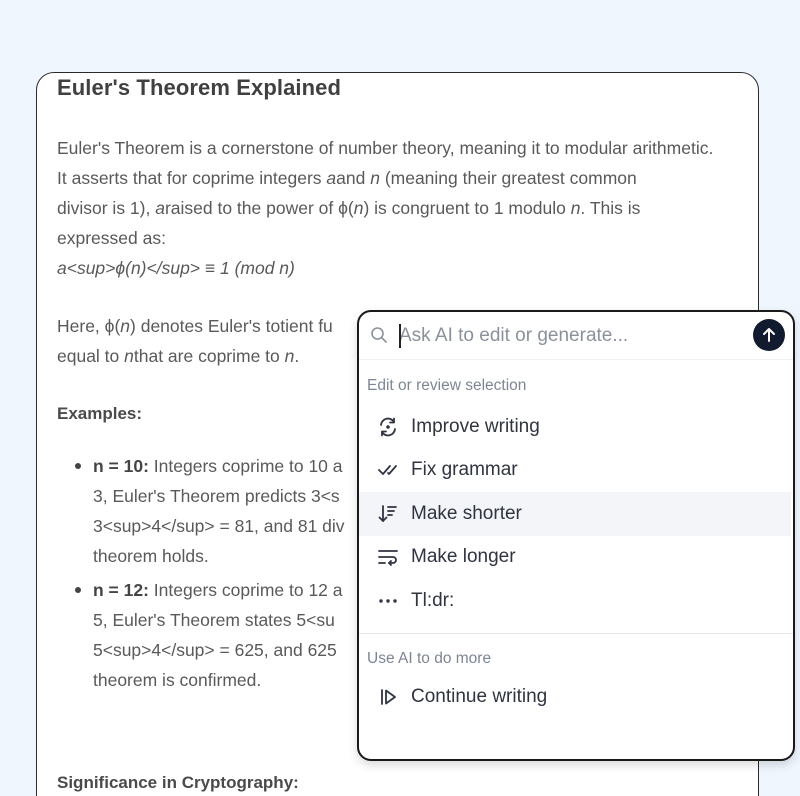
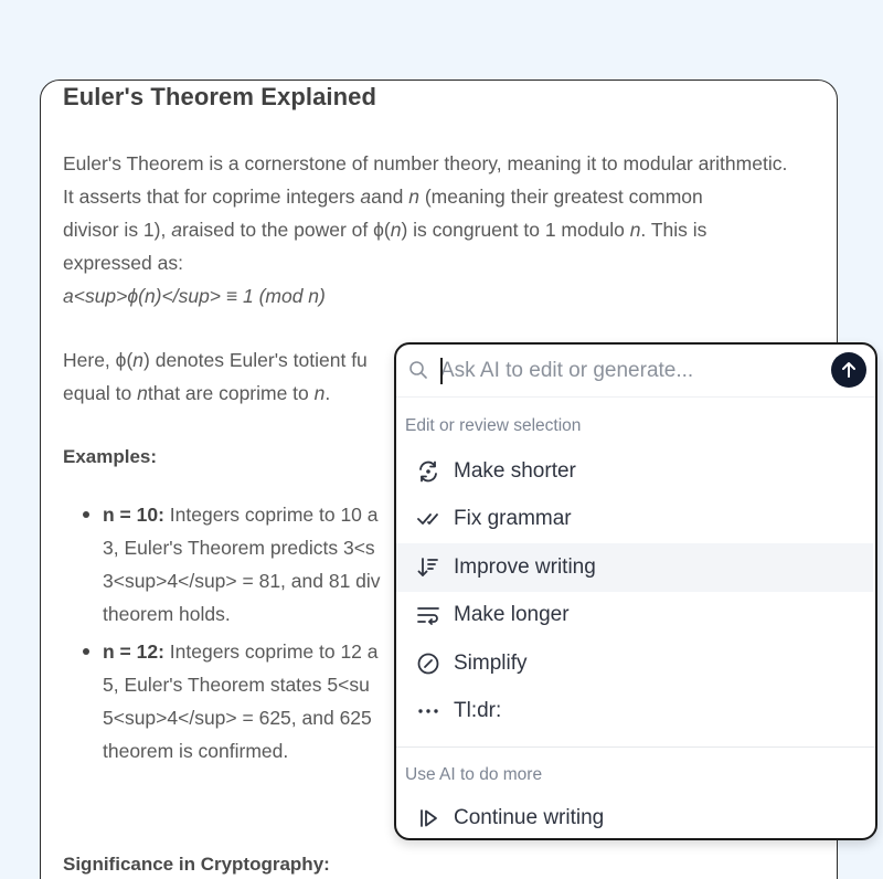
  Euler's Theorem Explained
  Euler's Theorem is a cornerstone of number theory, meaning it to modular arithmetic.
  It asserts that for coprime integers aand n (meaning their greatest common
  divisor is 1), araised to the power of ϕ(n) is congruent to 1 modulo n. This is
  expressed as:
  a<sup>ϕ(n)</sup> ≡ 1 (mod n)
  Here, ϕ(n) denotes Euler's totient fu
  equal to nthat are coprime to n.
  Examples:
  n = 10: Integers coprime to 10 a
  3, Euler's Theorem predicts 3<s
  3<sup>4</sup> = 81, and 81 div
  theorem holds.
  n = 12: Integers coprime to 12 a
  5, Euler's Theorem states 5<su
  5<sup>4</sup> = 625, and 625
  theorem is confirmed.
  Significance in Cryptography:
  Ask AI to edit or generate...
  Edit or review selection
- Improve writing
+ Make shorter
  Fix grammar
- Make shorter
+ Improve writing
  Make longer
+ Simplify
  Tl:dr:
  Use AI to do more
  Continue writing
